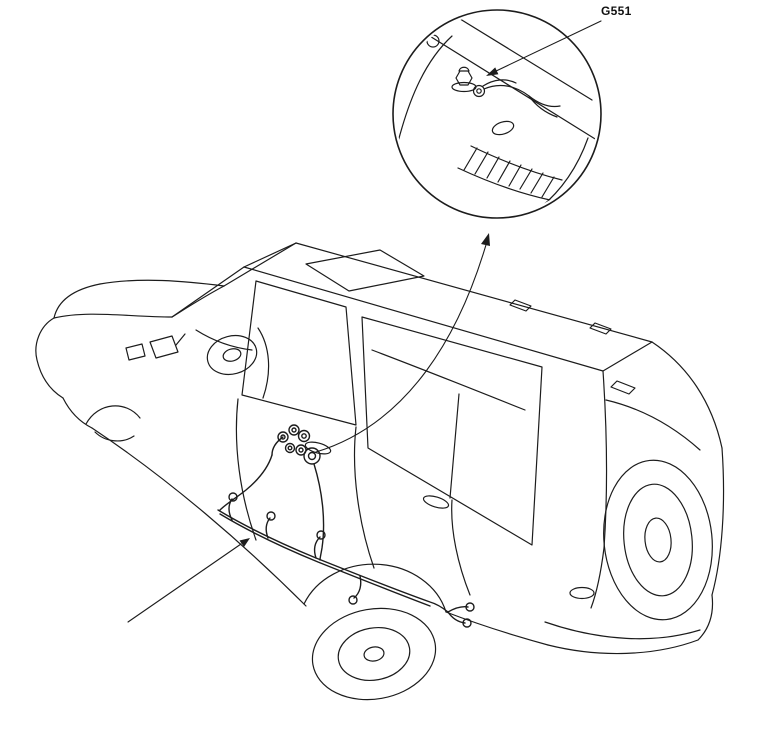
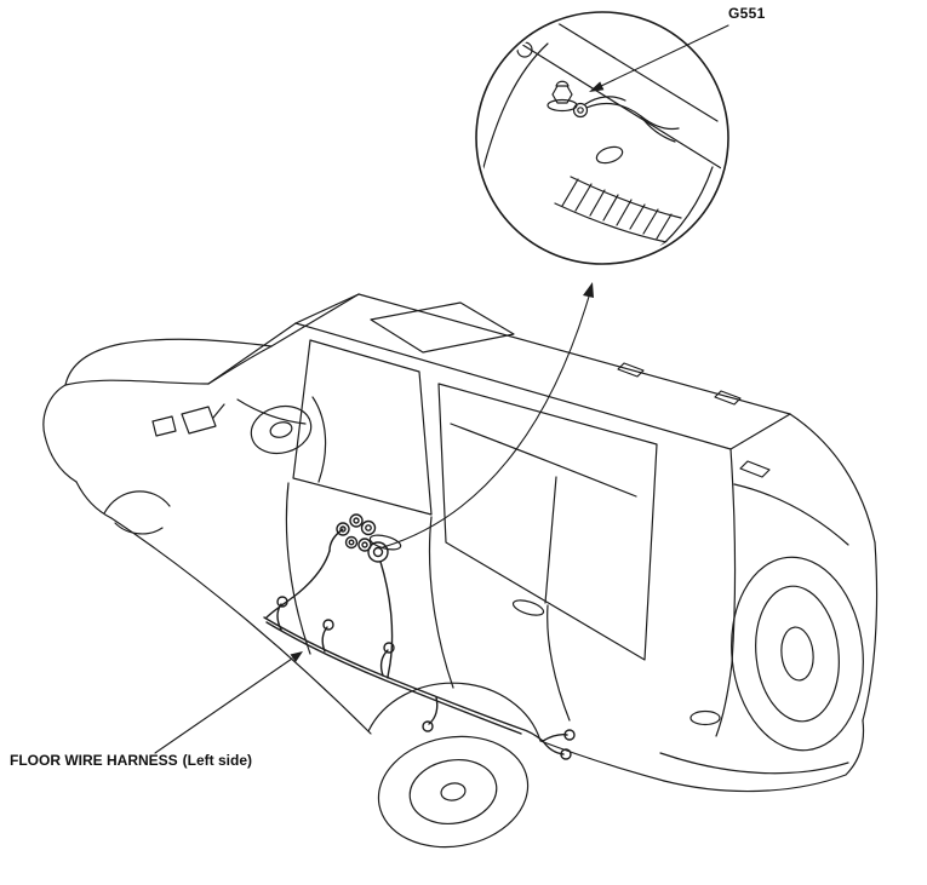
  G551
+ FLOOR WIRE HARNESS (Left side)
